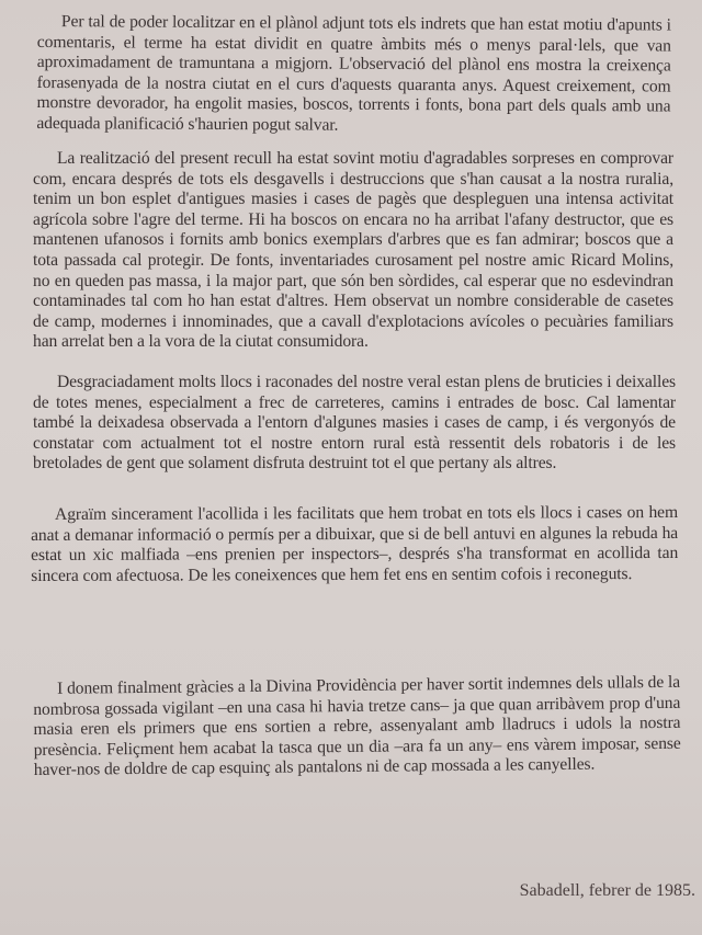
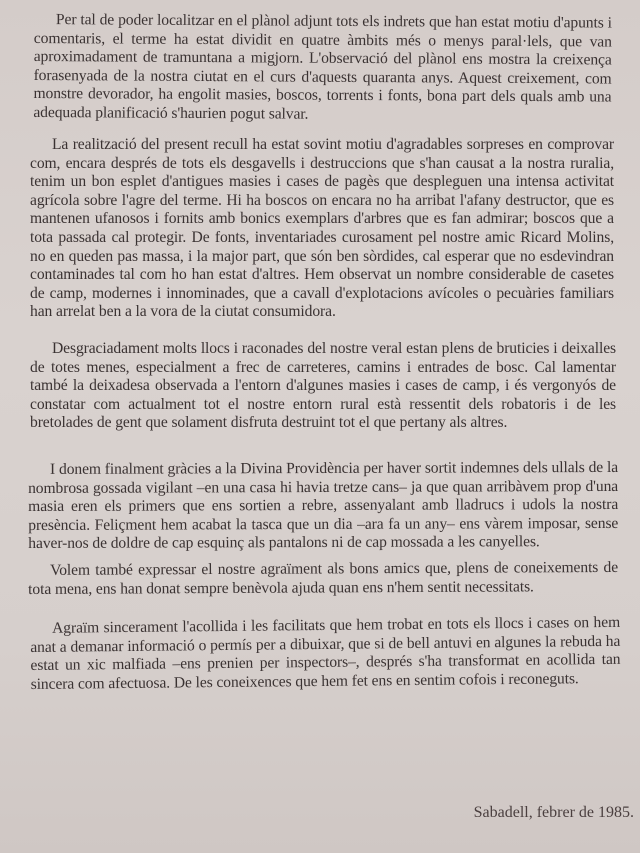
  Per tal de poder localitzar en el plànol adjunt tots els indrets que han estat motiu d'apunts i comentaris, el terme ha estat dividit en quatre àmbits més o menys paral·lels, que van aproximadament de tramuntana a migjorn. L'observació del plànol ens mostra la creixença forasenyada de la nostra ciutat en el curs d'aquests quaranta anys. Aquest creixement, com monstre devorador, ha engolit masies, boscos, torrents i fonts, bona part dels quals amb una adequada planificació s'haurien pogut salvar.
  La realització del present recull ha estat sovint motiu d'agradables sorpreses en comprovar com, encara després de tots els desgavells i destruccions que s'han causat a la nostra ruralia, tenim un bon esplet d'antigues masies i cases de pagès que despleguen una intensa activitat agrícola sobre l'agre del terme. Hi ha boscos on encara no ha arribat l'afany destructor, que es mantenen ufanosos i fornits amb bonics exemplars d'arbres que es fan admirar; boscos que a tota passada cal protegir. De fonts, inventariades curosament pel nostre amic Ricard Molins, no en queden pas massa, i la major part, que són ben sòrdides, cal esperar que no esdevindran contaminades tal com ho han estat d'altres. Hem observat un nombre considerable de casetes de camp, modernes i innominades, que a cavall d'explotacions avícoles o pecuàries familiars han arrelat ben a la vora de la ciutat consumidora.
  Desgraciadament molts llocs i raconades del nostre veral estan plens de bruticies i deixalles de totes menes, especialment a frec de carreteres, camins i entrades de bosc. Cal lamentar també la deixadesa observada a l'entorn d'algunes masies i cases de camp, i és vergonyós de constatar com actualment tot el nostre entorn rural està ressentit dels robatoris i de les bretolades de gent que solament disfruta destruint tot el que pertany als altres.
- Agraïm sincerament l'acollida i les facilitats que hem trobat en tots els llocs i cases on hem anat a demanar informació o permís per a dibuixar, que si de bell antuvi en algunes la rebuda ha estat un xic malfiada –ens prenien per inspectors–, després s'ha transformat en acollida tan sincera com afectuosa. De les coneixences que hem fet ens en sentim cofois i reconeguts.
+ I donem finalment gràcies a la Divina Providència per haver sortit indemnes dels ullals de la nombrosa gossada vigilant –en una casa hi havia tretze cans– ja que quan arribàvem prop d'una masia eren els primers que ens sortien a rebre, assenyalant amb lladrucs i udols la nostra presència. Feliçment hem acabat la tasca que un dia –ara fa un any– ens vàrem imposar, sense haver-nos de doldre de cap esquinç als pantalons ni de cap mossada a les canyelles.
+ Volem també expressar el nostre agraïment als bons amics que, plens de coneixements de tota mena, ens han donat sempre benèvola ajuda quan ens n'hem sentit necessitats.
- I donem finalment gràcies a la Divina Providència per haver sortit indemnes dels ullals de la nombrosa gossada vigilant –en una casa hi havia tretze cans– ja que quan arribàvem prop d'una masia eren els primers que ens sortien a rebre, assenyalant amb lladrucs i udols la nostra presència. Feliçment hem acabat la tasca que un dia –ara fa un any– ens vàrem imposar, sense haver-nos de doldre de cap esquinç als pantalons ni de cap mossada a les canyelles.
+ Agraïm sincerament l'acollida i les facilitats que hem trobat en tots els llocs i cases on hem anat a demanar informació o permís per a dibuixar, que si de bell antuvi en algunes la rebuda ha estat un xic malfiada –ens prenien per inspectors–, després s'ha transformat en acollida tan sincera com afectuosa. De les coneixences que hem fet ens en sentim cofois i reconeguts.
  Sabadell, febrer de 1985.
